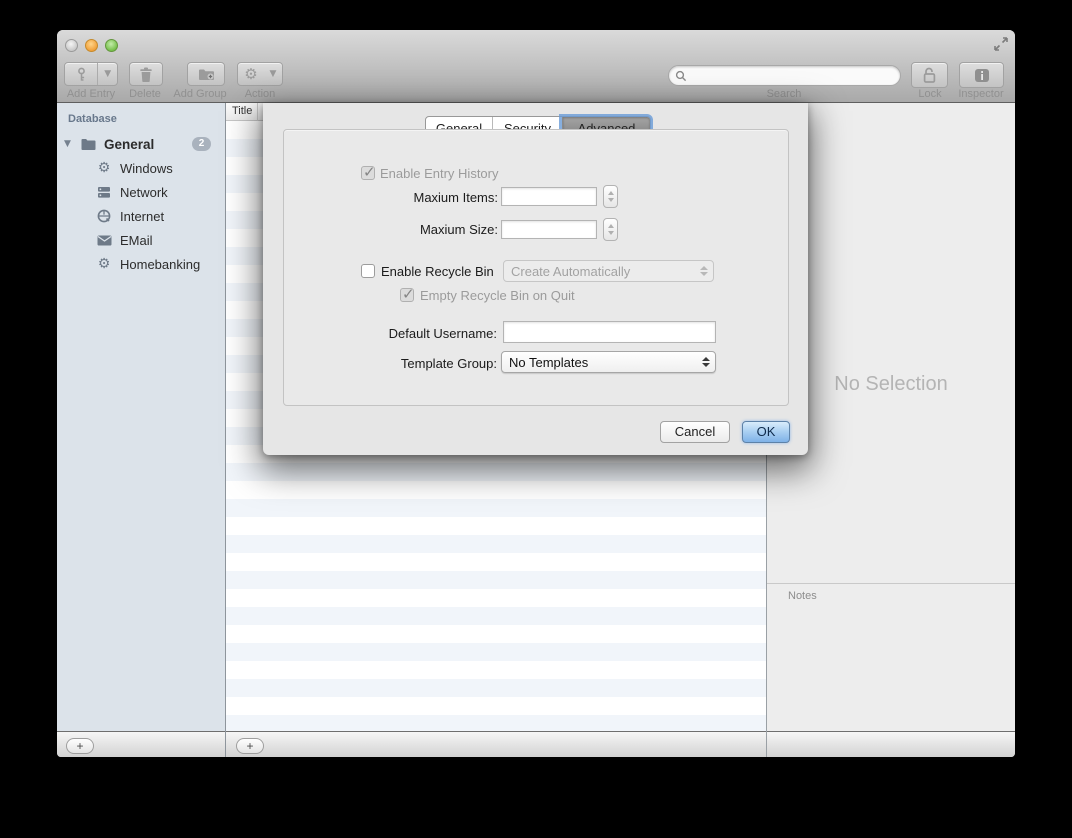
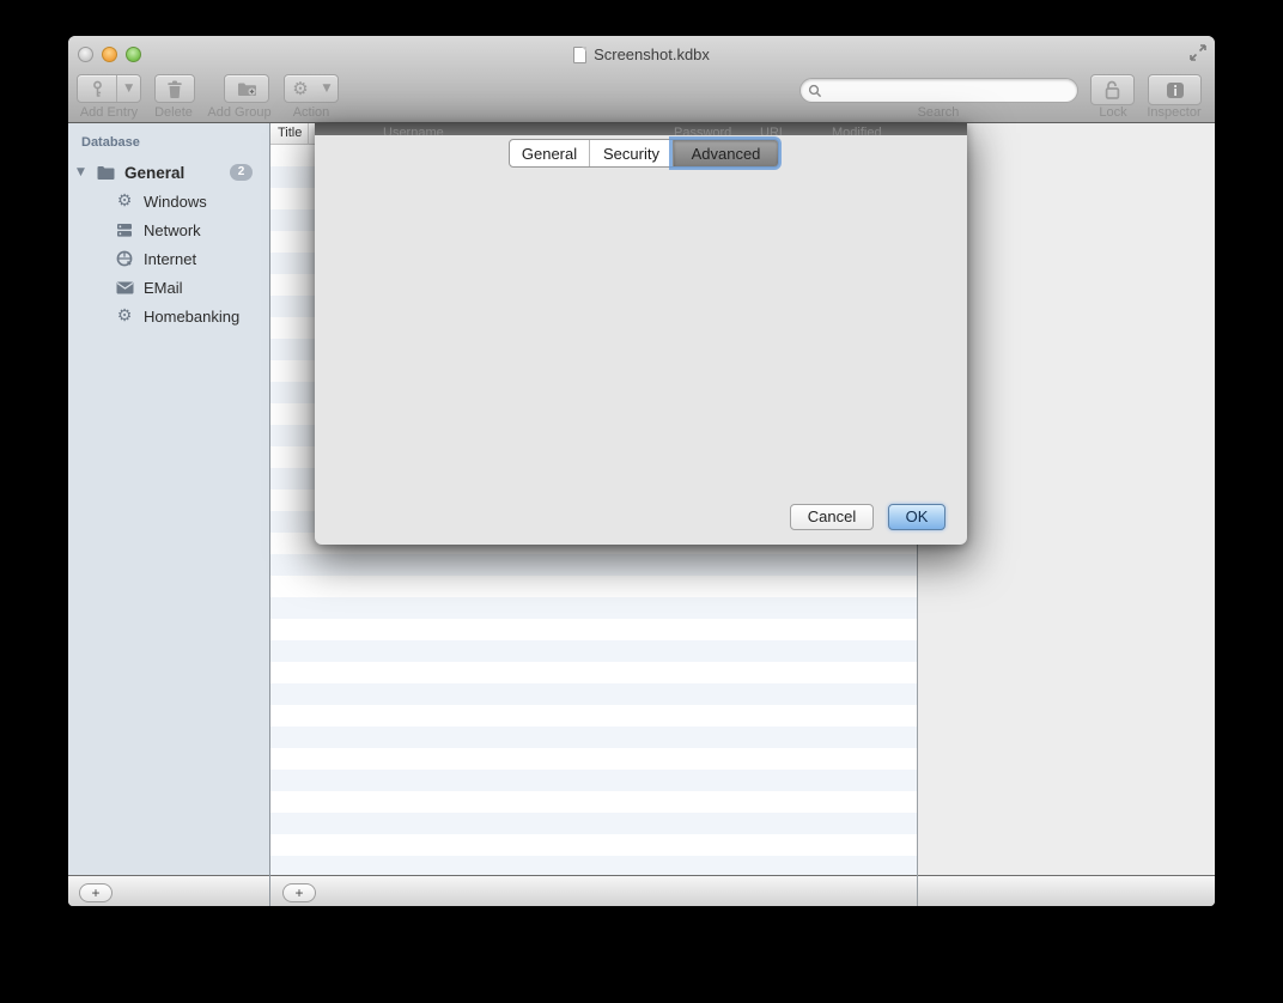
+ Screenshot.kdbx
  ▼
  ⚙
  ▼
  Add Entry
  Delete
  Add Group
  Action
  Search
  Lock
  Inspector
  Database
  ▼
  General
  2
  ⚙
  Windows
  Network
  Internet
  EMail
  ⚙
  Homebanking
  Title
- No Selection
- Notes
  +
  +
+ Username
+ Password
+ URL
+ Modified
  General
  Security
  Advanced
- Enable Entry History
- Maxium Items:
- Maxium Size:
- Enable Recycle Bin
- Create Automatically
- Empty Recycle Bin on Quit
- Default Username:
- Template Group:
- No Templates
  Cancel
  OK
